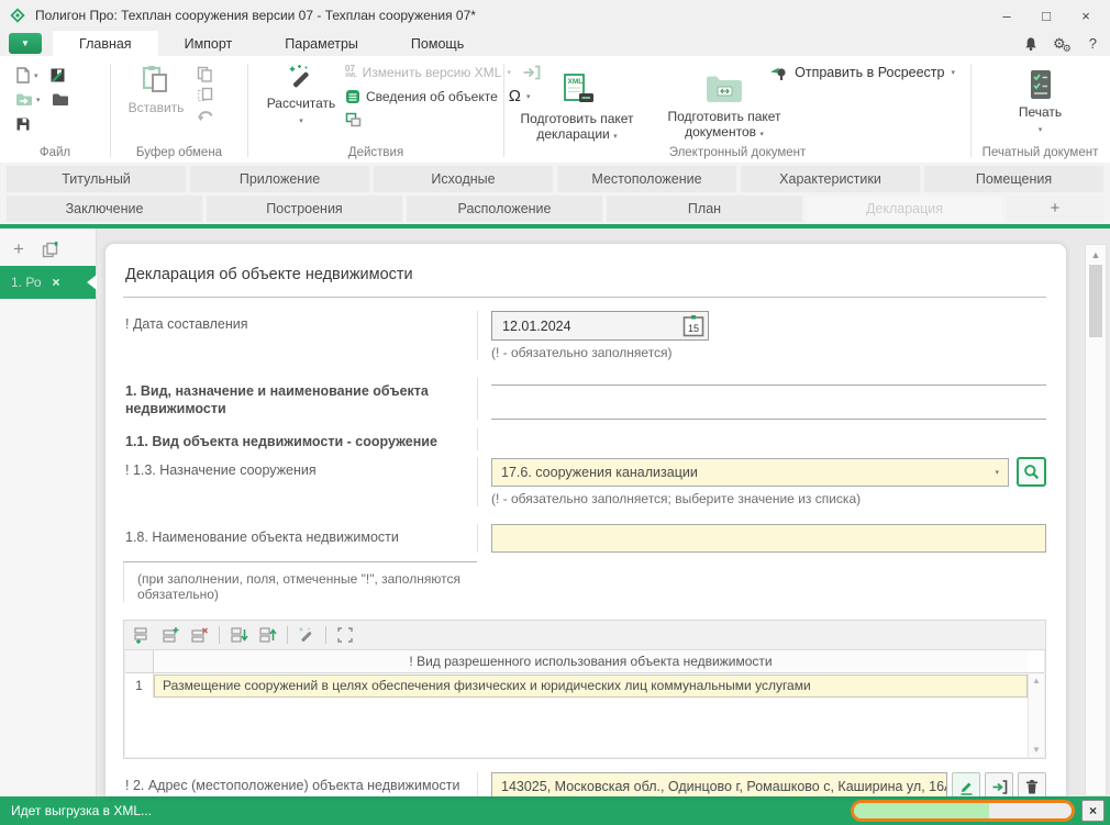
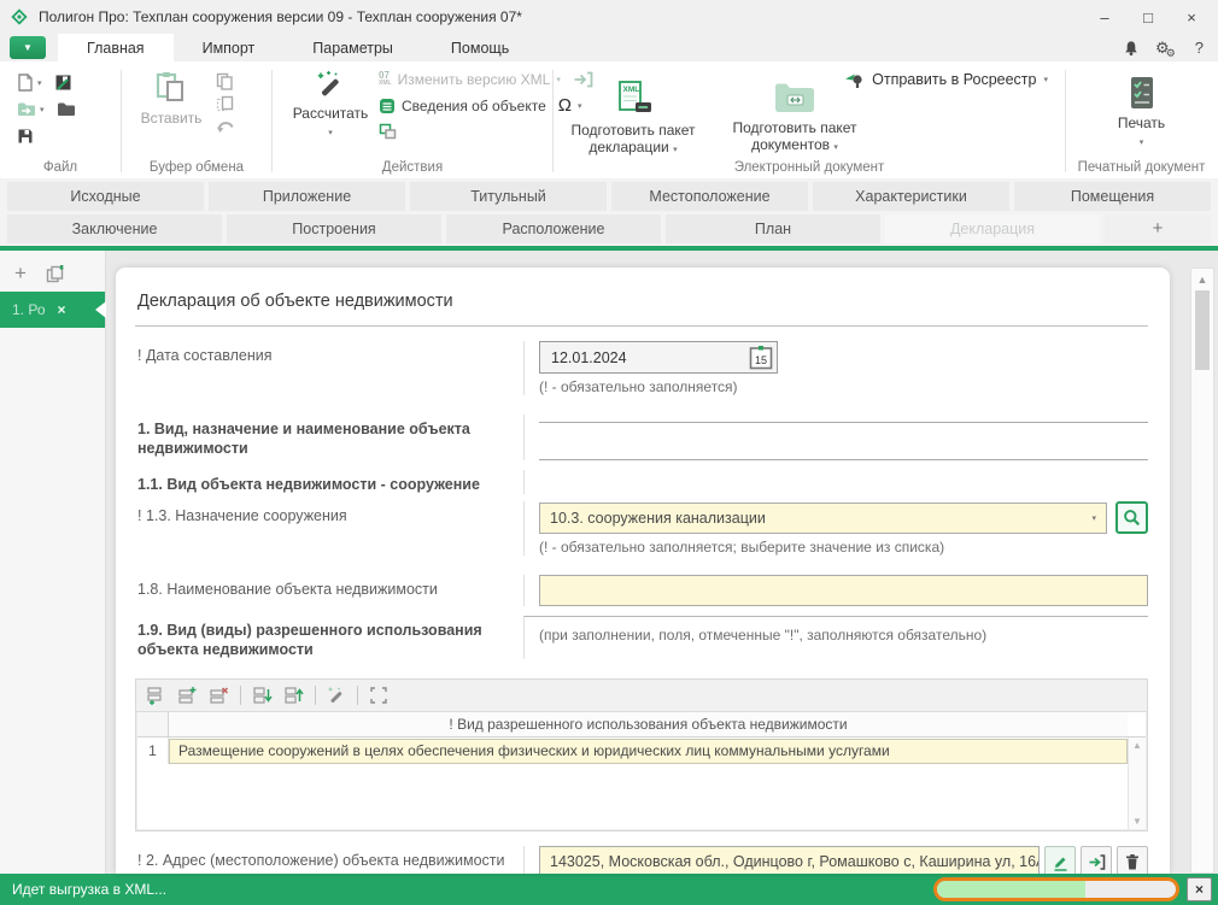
- Полигон Про: Техплан сооружения версии 07 - Техплан сооружения 07*
+ Полигон Про: Техплан сооружения версии 09 - Техплан сооружения 07*
  –
  □
  ×
  ▼
  Главная
  Импорт
  Параметры
  Помощь
  ⚙⚙
  ?
  Файл
  Вставить
  Буфер обмена
  Рассчитать
  07
  Изменить версию XML
  Сведения об объекте
  Ω
  Действия
  Отправить в Росреестр
  Подготовить пакет
  декларации
  Подготовить пакет
  документов
  Электронный документ
  Печать
  Печатный документ
- Титульный
+ Исходные
  Приложение
- Исходные
+ Титульный
  Местоположение
  Характеристики
  Помещения
  Заключение
  Построения
  Расположение
  План
  Декларация
  +
  +
  1. Ро
  ×
  Декларация об объекте недвижимости
  ! Дата составления
  12.01.2024
  15
  (! - обязательно заполняется)
  1. Вид, назначение и наименование объекта недвижимости
  1.1. Вид объекта недвижимости - сооружение
  ! 1.3. Назначение сооружения
- 17.6. сооружения канализации
+ 10.3. сооружения канализации
  (! - обязательно заполняется; выберите значение из списка)
  1.8. Наименование объекта недвижимости
+ 1.9. Вид (виды) разрешенного использования объекта недвижимости
  (при заполнении, поля, отмеченные "!", заполняются обязательно)
  ! Вид разрешенного использования объекта недвижимости
  1
  Размещение сооружений в целях обеспечения физических и юридических лиц коммунальными услугами
  ▲
  ▼
  ! 2. Адрес (местоположение) объекта недвижимости
  143025, Московская обл., Одинцово г, Ромашково с, Каширина ул, 16
  ▲
  Идет выгрузка в XML...
  ×
